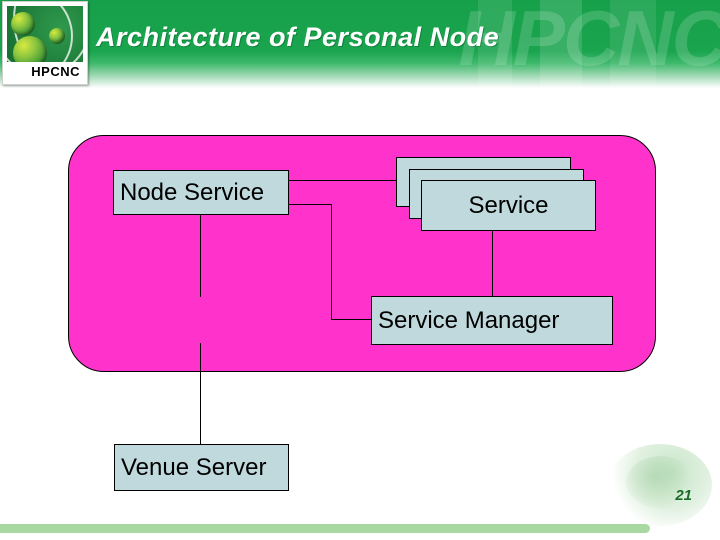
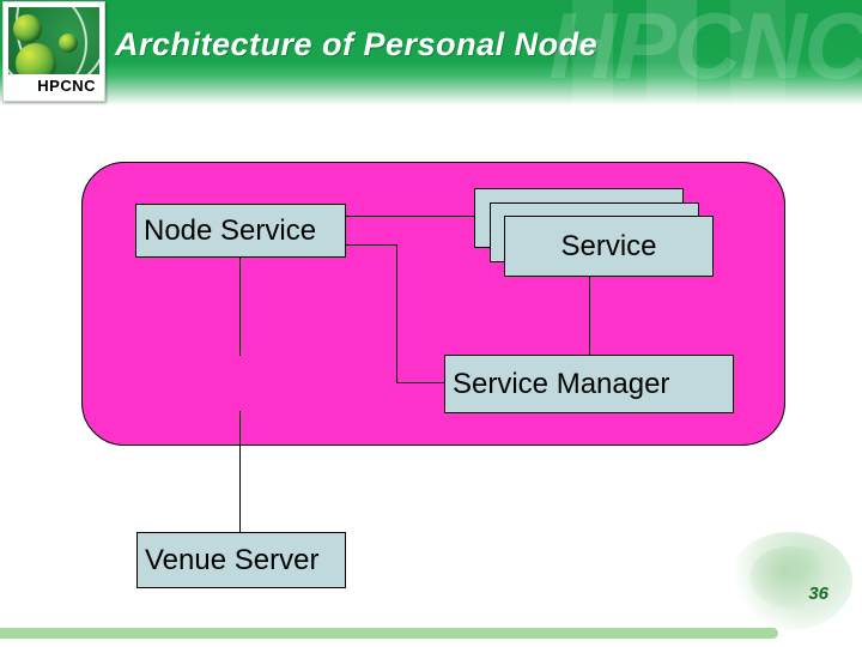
  HPCNC
  Architecture of Personal Node
  HPCNC
  Service
  Node Service
  Service Manager
  Venue Server
- 21
+ 36
